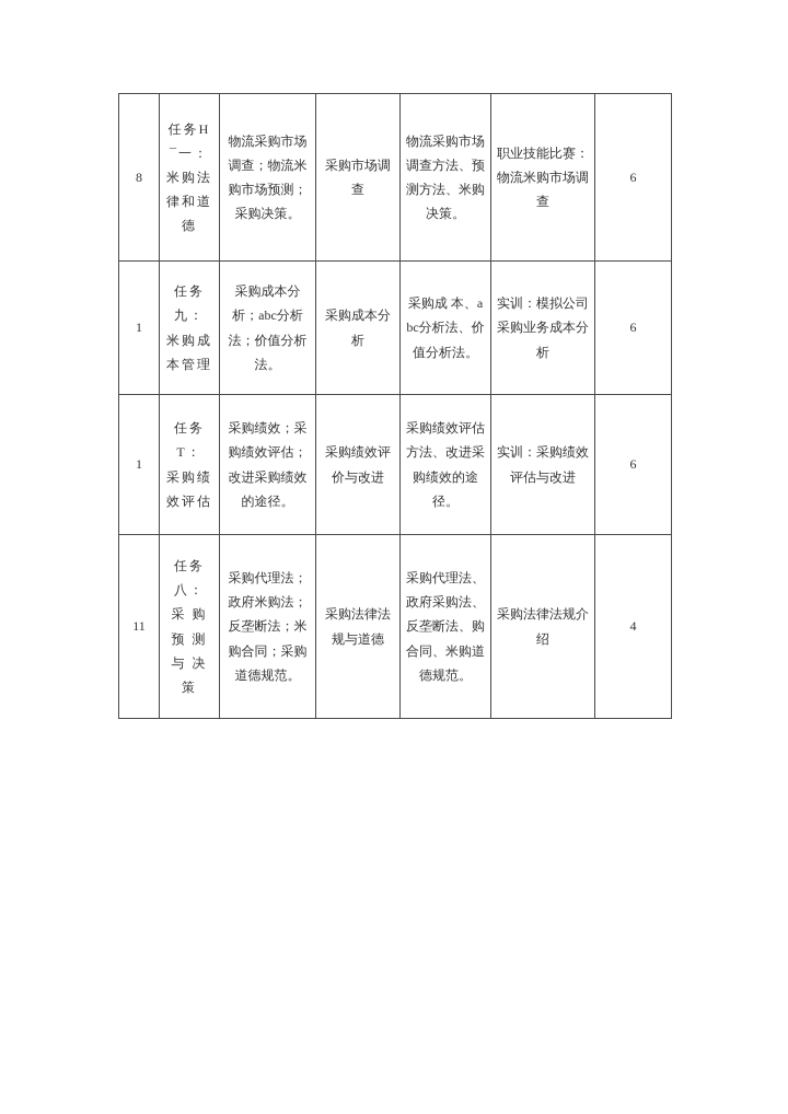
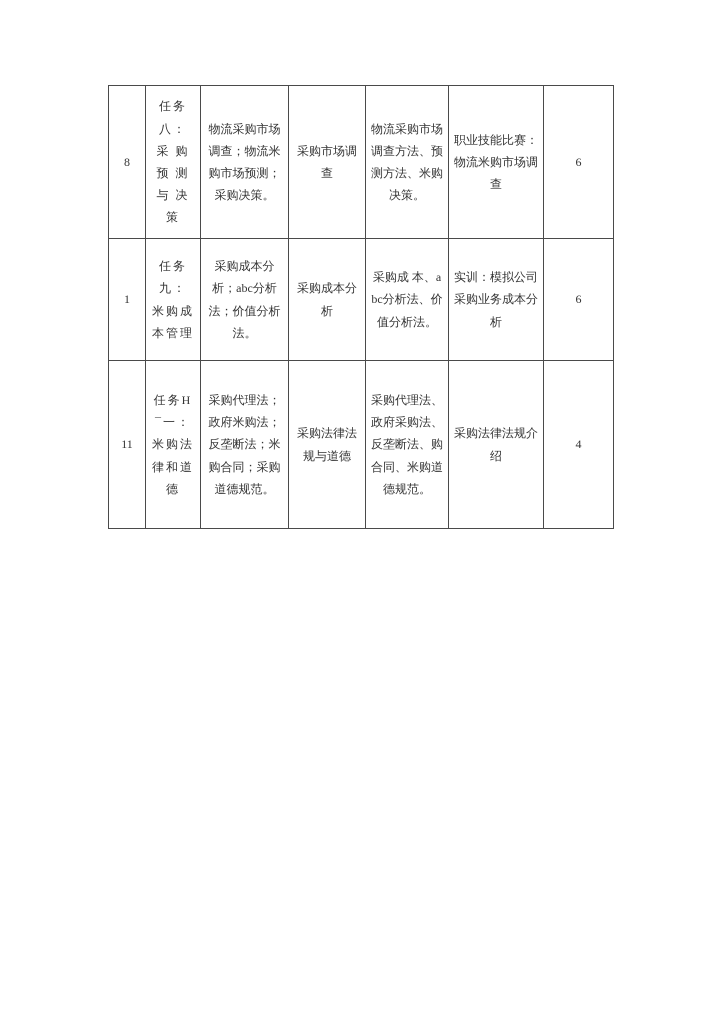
- 8	任务H¯一： 米购法律和道德	物流采购市场调查；物流米购市场预测；采购决策。	采购市场调查	物流采购市场调查方法、预测方法、米购决策。	职业技能比赛：物流米购市场调查	6
+ 8	任务八： 采 购预 测 与 决策	物流采购市场调查；物流米购市场预测；采购决策。	采购市场调查	物流采购市场调查方法、预测方法、米购决策。	职业技能比赛：物流米购市场调查	6
  1	任务九： 米购成本管理	采购成本分析；abc分析法；价值分析法。	采购成本分析	采购成 本、abc分析法、价值分析法。	实训：模拟公司采购业务成本分析	6
- 1	任务T： 采购绩效评估	采购绩效；采购绩效评估；改进采购绩效的途径。	采购绩效评价与改进	采购绩效评估方法、改进采购绩效的途径。	实训：采购绩效评估与改进	6
- 11	任务八： 采 购预 测 与 决策	采购代理法；政府米购法；反垄断法；米购合同；采购道德规范。	采购法律法规与道德	采购代理法、政府采购法、反垄断法、购合同、米购道德规范。	采购法律法规介绍	4
+ 11	任务H¯一： 米购法律和道德	采购代理法；政府米购法；反垄断法；米购合同；采购道德规范。	采购法律法规与道德	采购代理法、政府采购法、反垄断法、购合同、米购道德规范。	采购法律法规介绍	4
